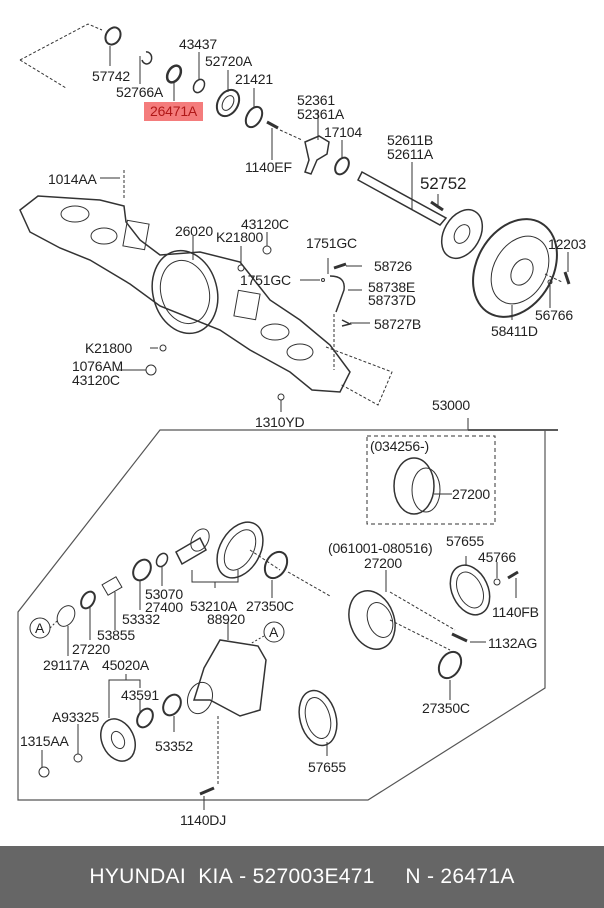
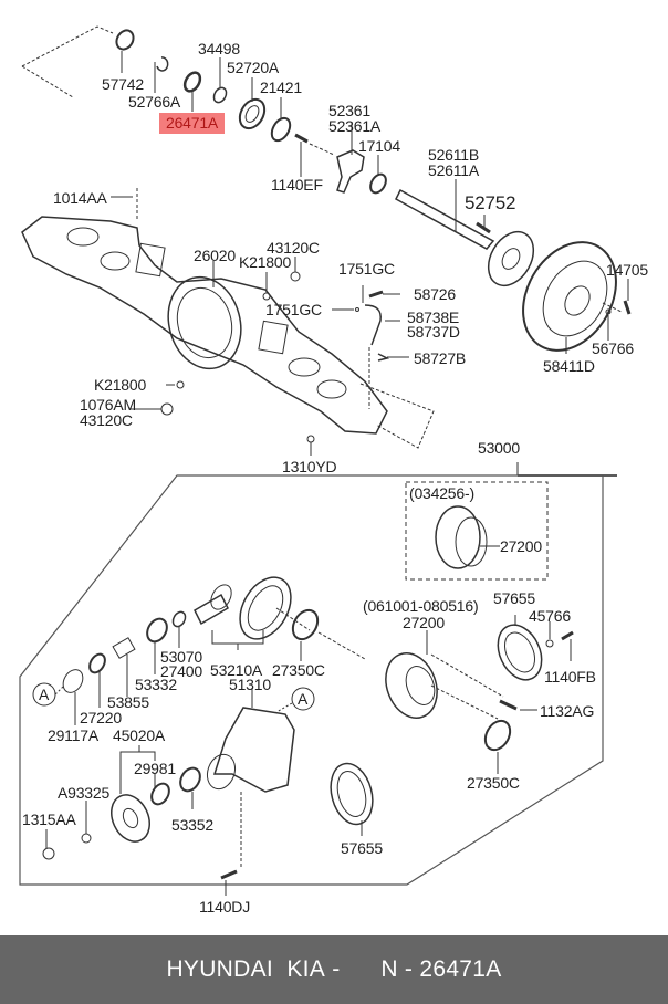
  57742
  52766A
  26471A
- 43437
+ 34498
  52720A
  21421
  1140EF
  52361
  52361A
  17104
  52611B
  52611A
  52752
  1014AA
  26020
  K21800
  43120C
  1751GC
  1751GC
  58726
  58738E
  58737D
  58727B
- 12203
+ 14705
  56766
  58411D
  K21800
  1076AM
  43120C
  1310YD
  53000
  (034256-)
  27200
  (061001-080516)
  27200
  57655
  45766
  1140FB
  1132AG
  27350C
  27350C
  53070
  27400
  53210A
  53332
  53855
  27220
  29117A
- 88920
+ 51310
  45020A
- 43591
+ 29981
  A93325
  1315AA
  53352
  57655
  1140DJ
  A
  A
  HYUNDAI KIA
  -
- 527003E471
  N
  -
  26471A
